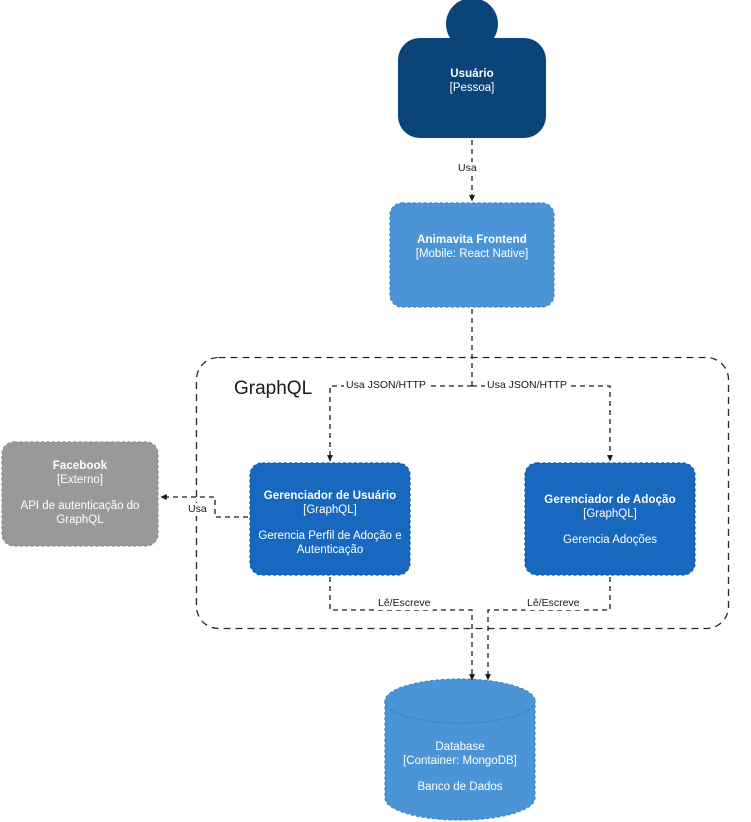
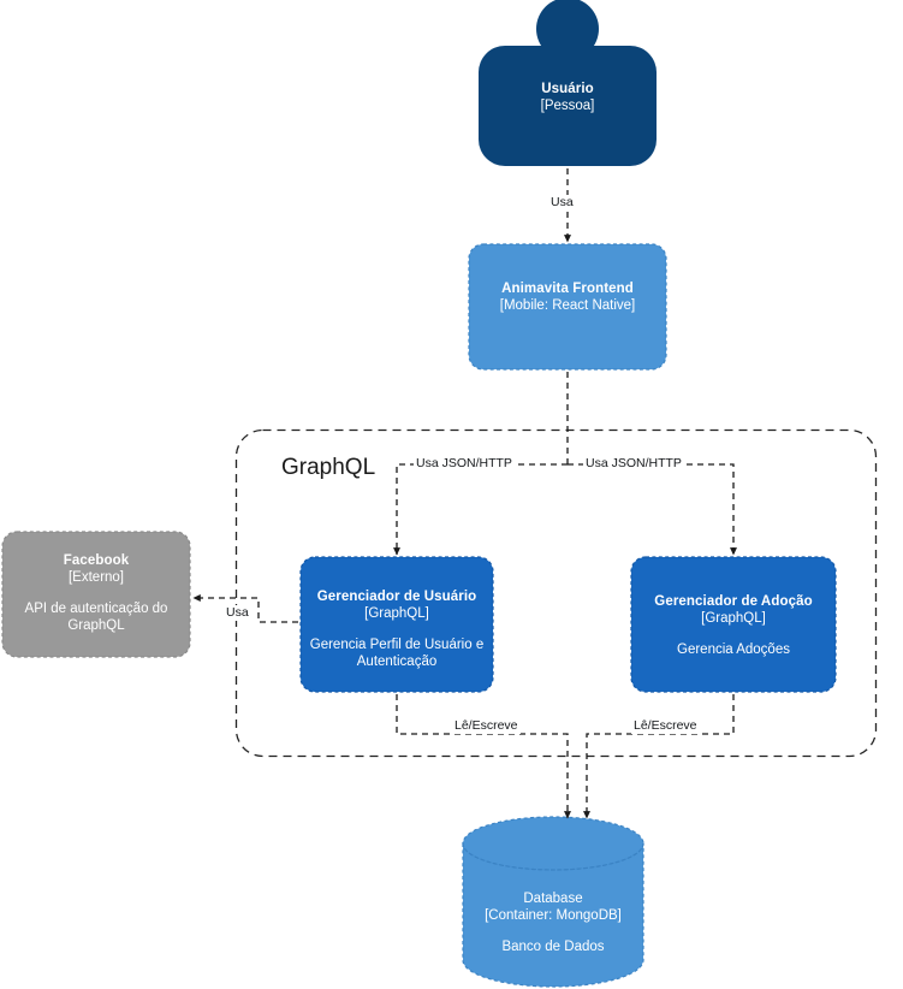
  GraphQL
  Usuário
  [Pessoa]
  Animavita Frontend
  [Mobile: React Native]
  Facebook
  [Externo]
  API de autenticação do GraphQL
  Gerenciador de Usuário
  [GraphQL]
- Gerencia Perfil de Adoção e Autenticação
+ Gerencia Perfil de Usuário e Autenticação
  Gerenciador de Adoção
  [GraphQL]
  Gerencia Adoções
  Database
  [Container: MongoDB]
  Banco de Dados
  Usa
  Usa JSON/HTTP
  Usa JSON/HTTP
  Usa
  Lê/Escreve
  Lê/Escreve
